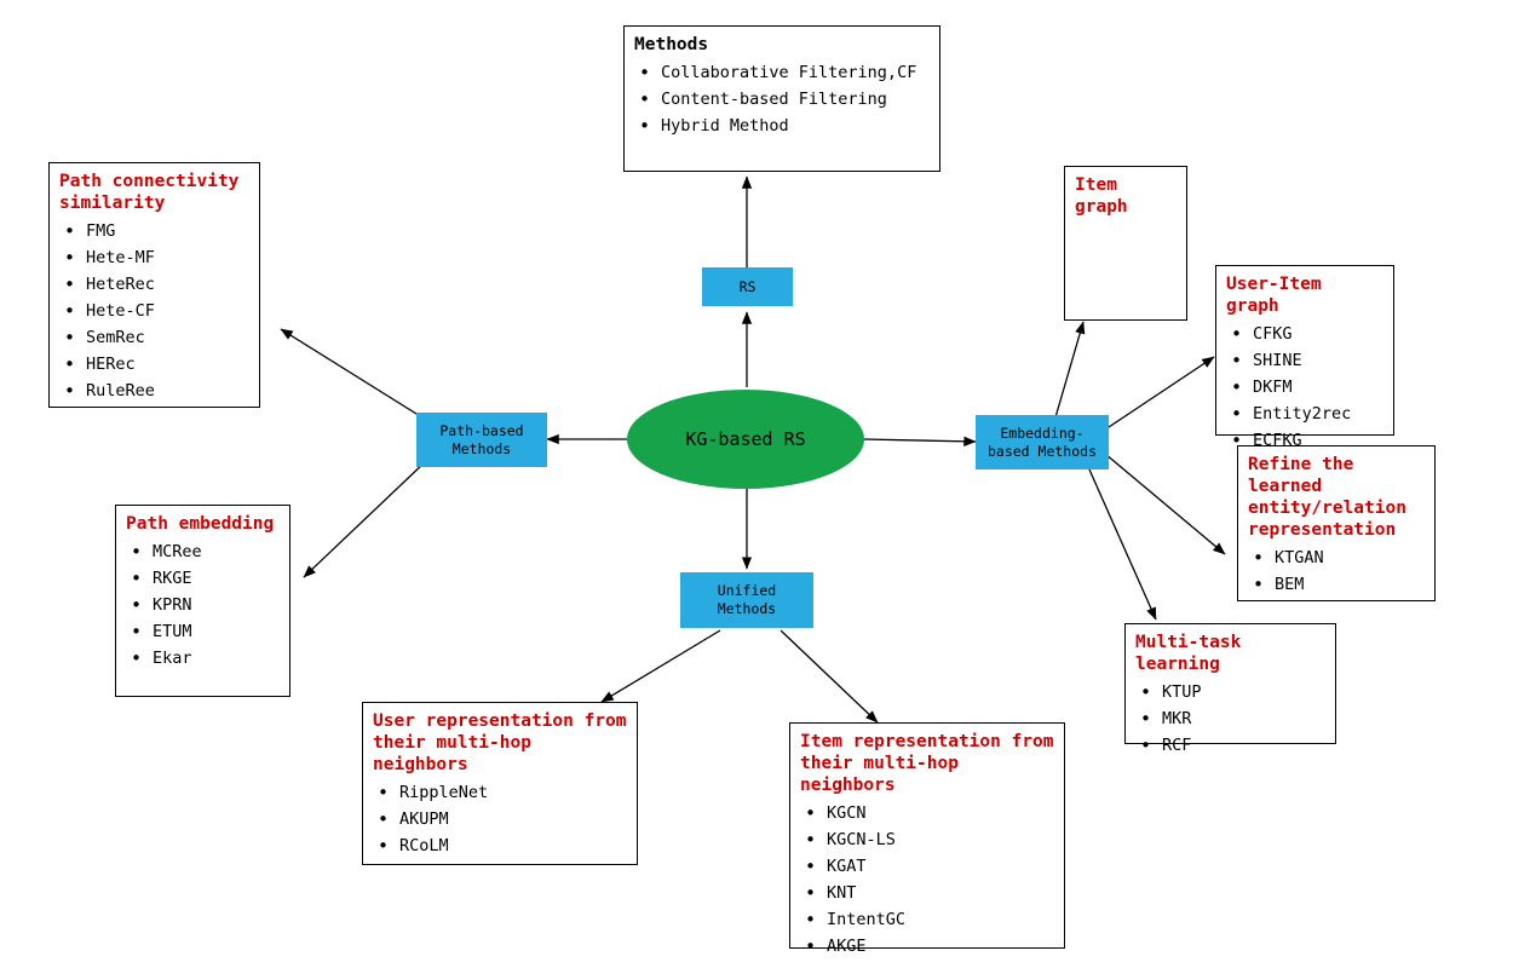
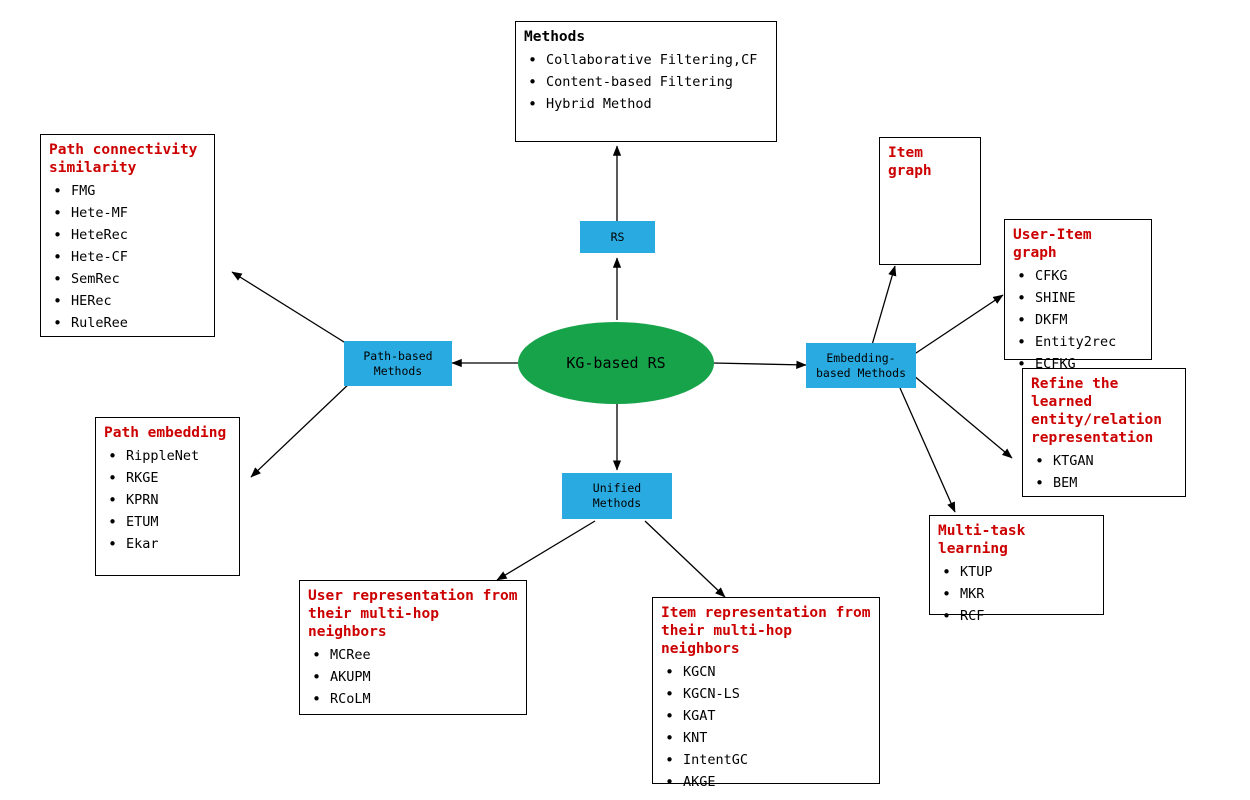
  KG-based RS
  RS
  Path-based
  Methods
  Embedding-
  based Methods
  Unified
  Methods
  Methods
  Collaborative Filtering,CF
  Content-based Filtering
  Hybrid Method
  Path connectivity
  similarity
  FMG
  Hete-MF
  HeteRec
  Hete-CF
  SemRec
  HERec
  RuleRee
  Path embedding
- MCRee
+ RippleNet
  RKGE
  KPRN
  ETUM
  Ekar
  Item graph
  User-Item graph
  CFKG
  SHINE
  DKFM
  Entity2rec
  ECFKG
  Refine the
  learned
  entity/relation
  representation
  KTGAN
  BEM
  Multi-task learning
  KTUP
  MKR
  RCF
  User representation from
  their multi-hop neighbors
- RippleNet
+ MCRee
  AKUPM
  RCoLM
  Item representation from
  their multi-hop neighbors
  KGCN
  KGCN-LS
  KGAT
  KNT
  IntentGC
  AKGE
